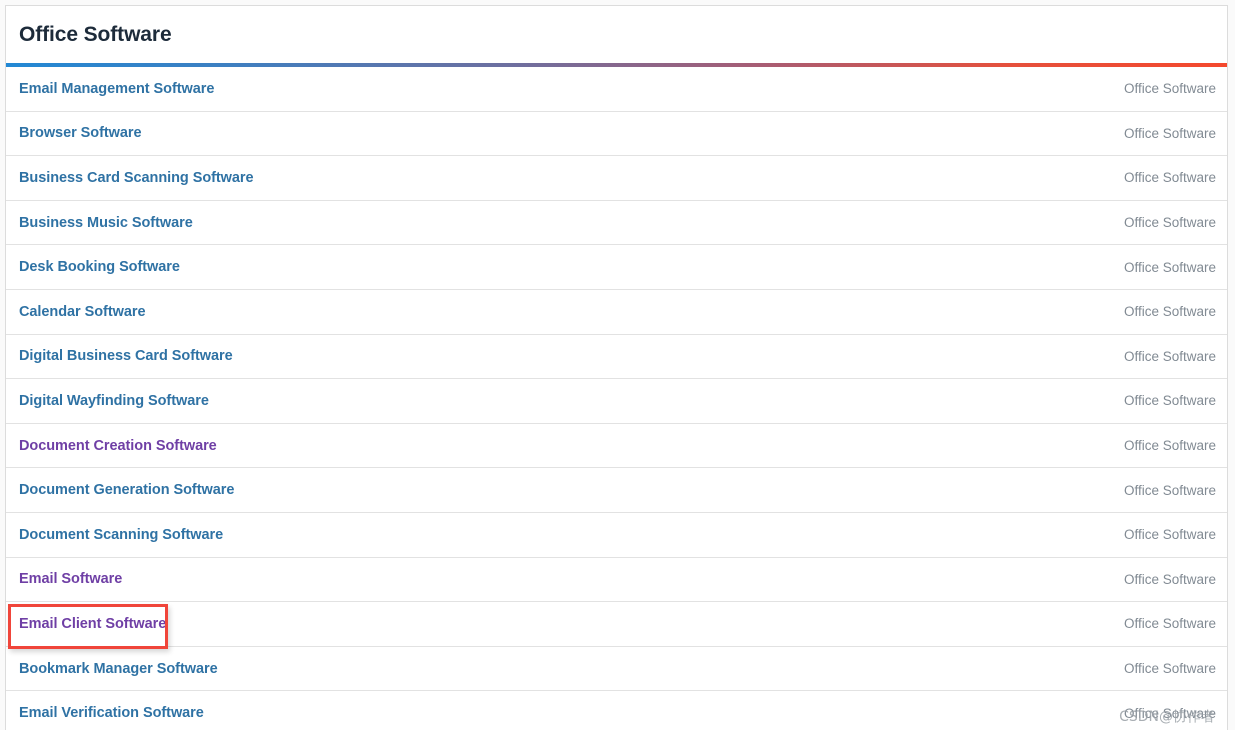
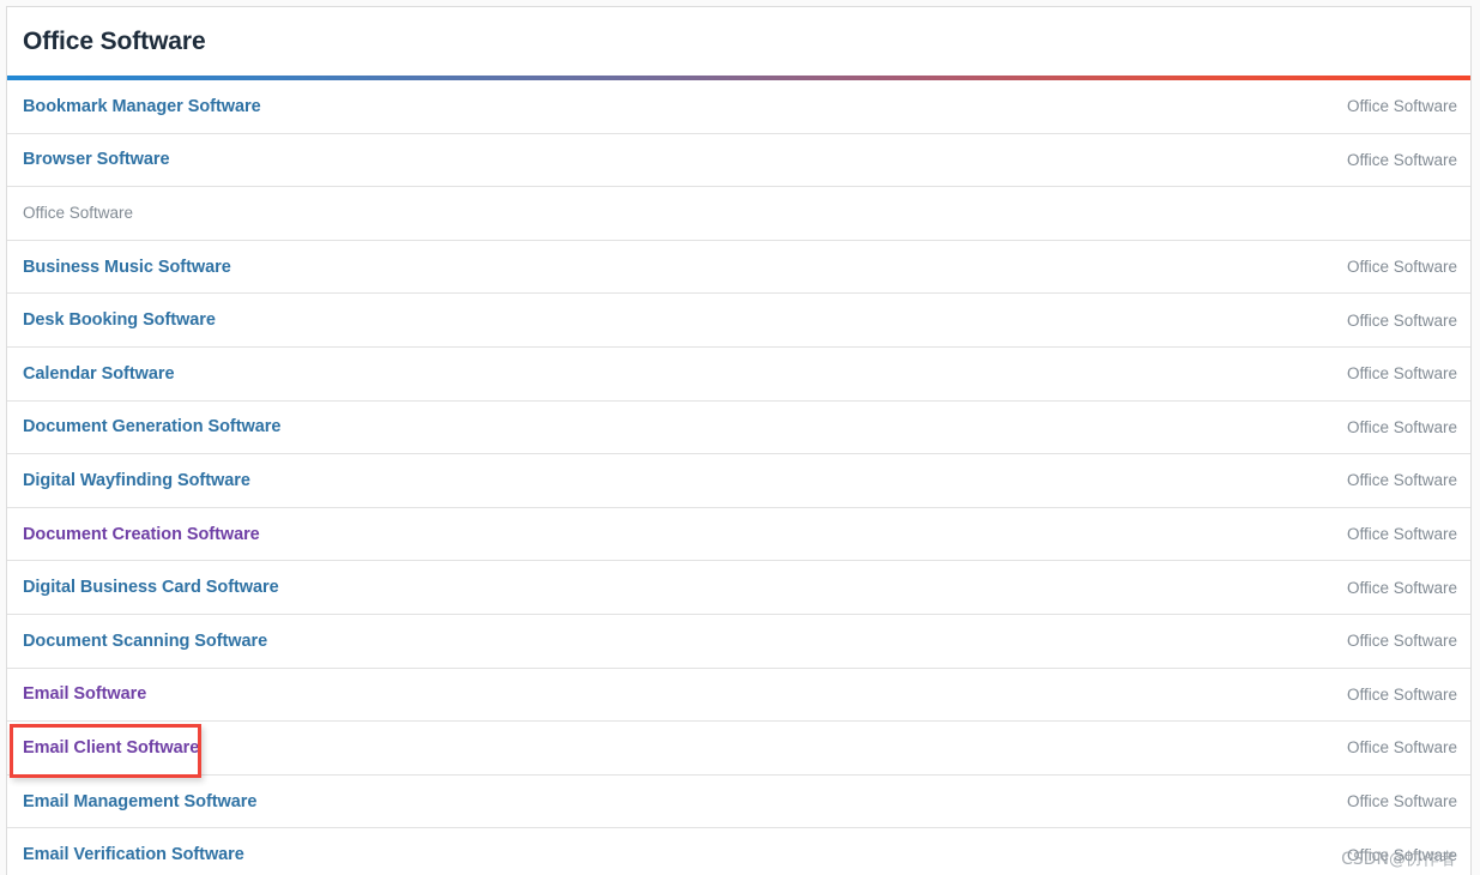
  Office Software
- Email Management Software
+ Bookmark Manager Software
  Office Software
  Browser Software
  Office Software
- Business Card Scanning Software
  Office Software
  Business Music Software
  Office Software
  Desk Booking Software
  Office Software
  Calendar Software
  Office Software
- Digital Business Card Software
+ Document Generation Software
  Office Software
  Digital Wayfinding Software
  Office Software
  Document Creation Software
  Office Software
- Document Generation Software
+ Digital Business Card Software
  Office Software
  Document Scanning Software
  Office Software
  Email Software
  Office Software
  Email Client Software
  Office Software
- Bookmark Manager Software
+ Email Management Software
  Office Software
  Email Verification Software
  Office Software
  CSDN@协作者
